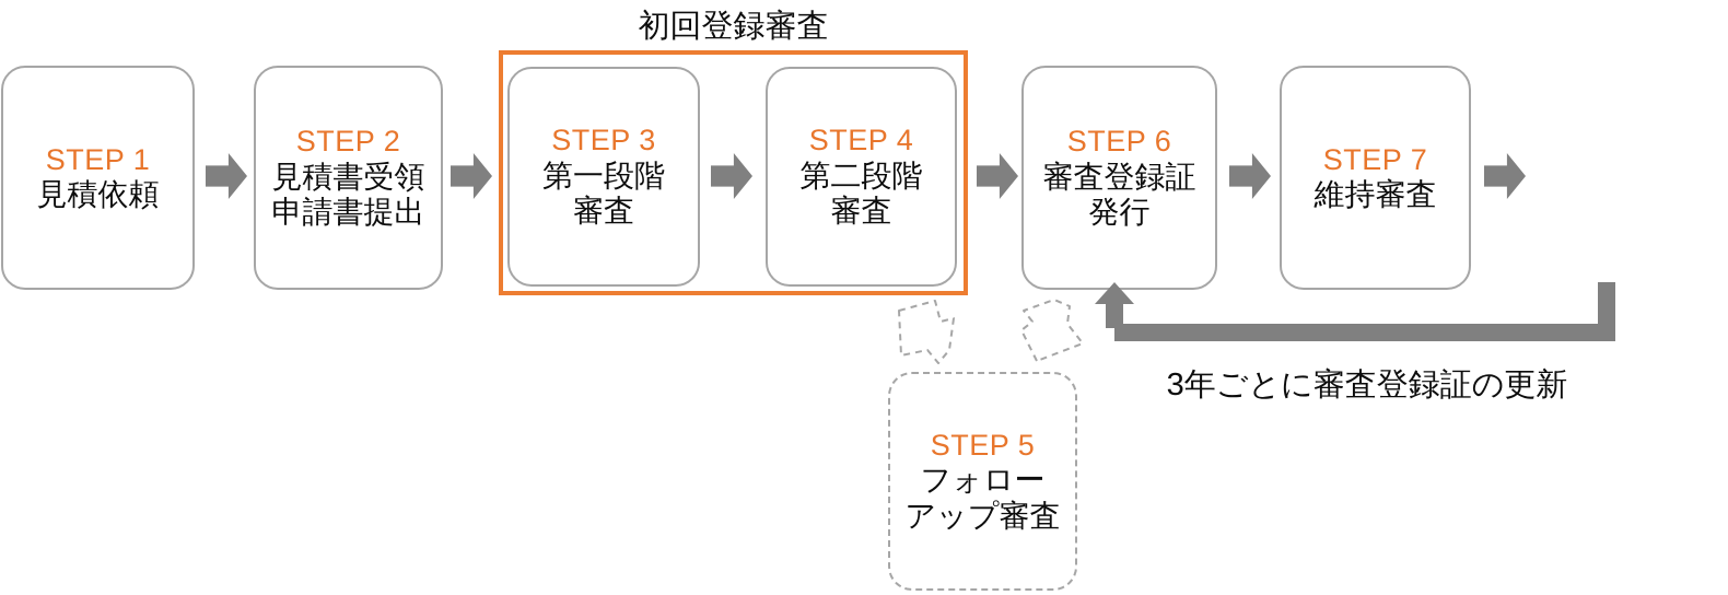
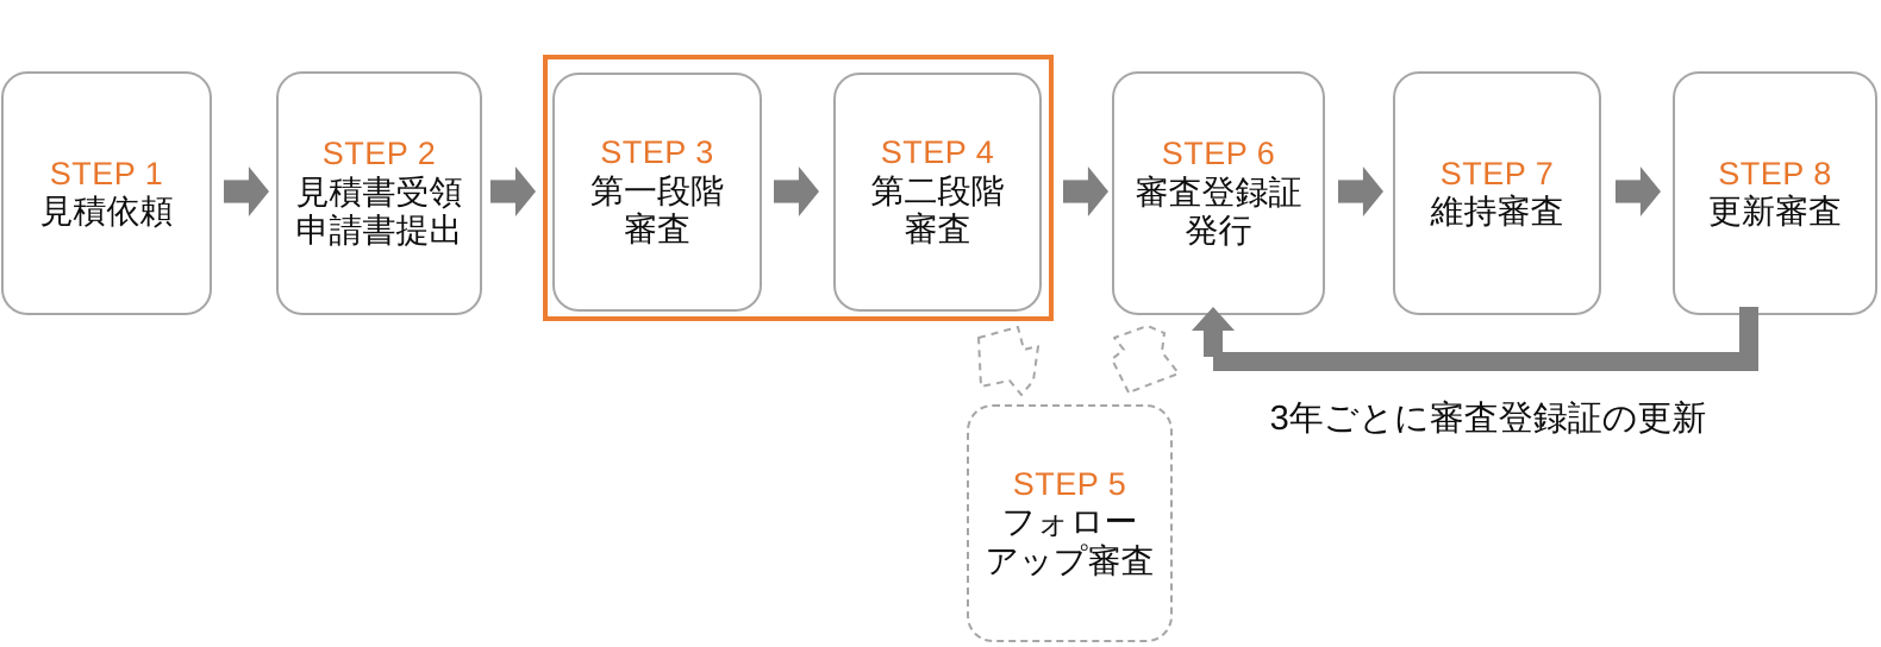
- 初回登録審査
  STEP 1
  見積依頼
  STEP 2
  見積書受領
  申請書提出
  STEP 3
  第一段階
  審査
  STEP 4
  第二段階
  審査
  STEP 6
  審査登録証
  発行
  STEP 7
  維持審査
+ STEP 8
+ 更新審査
  STEP 5
  フォロー
  アップ審査
  3年ごとに審査登録証の更新
